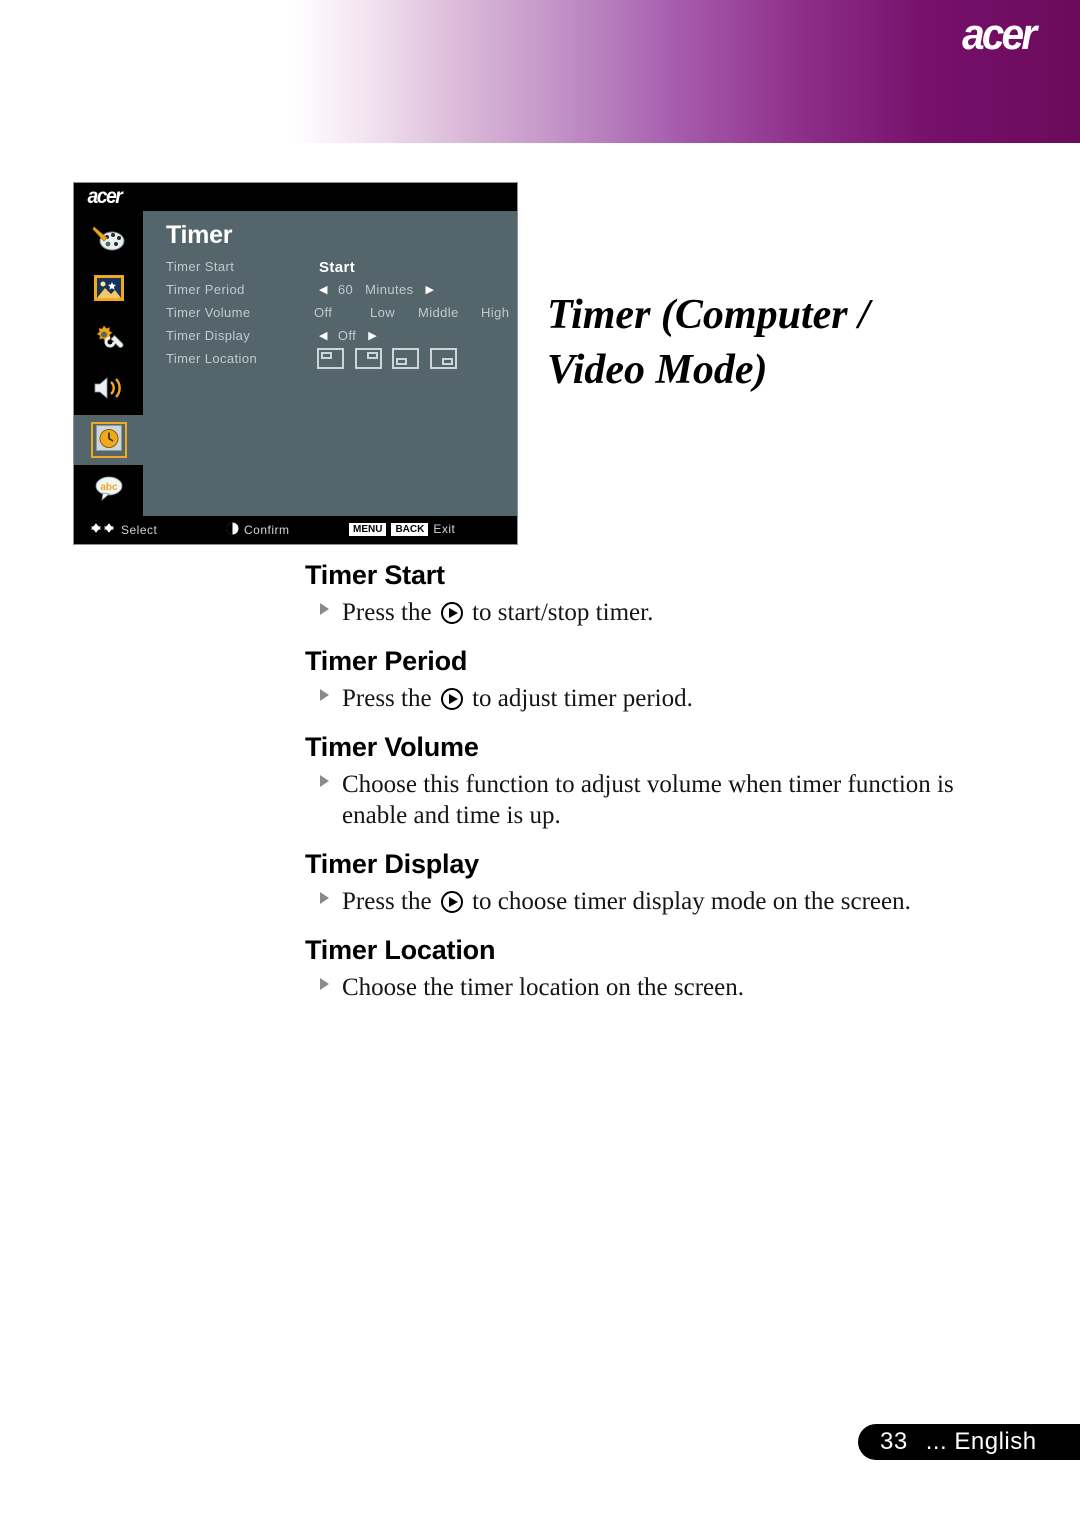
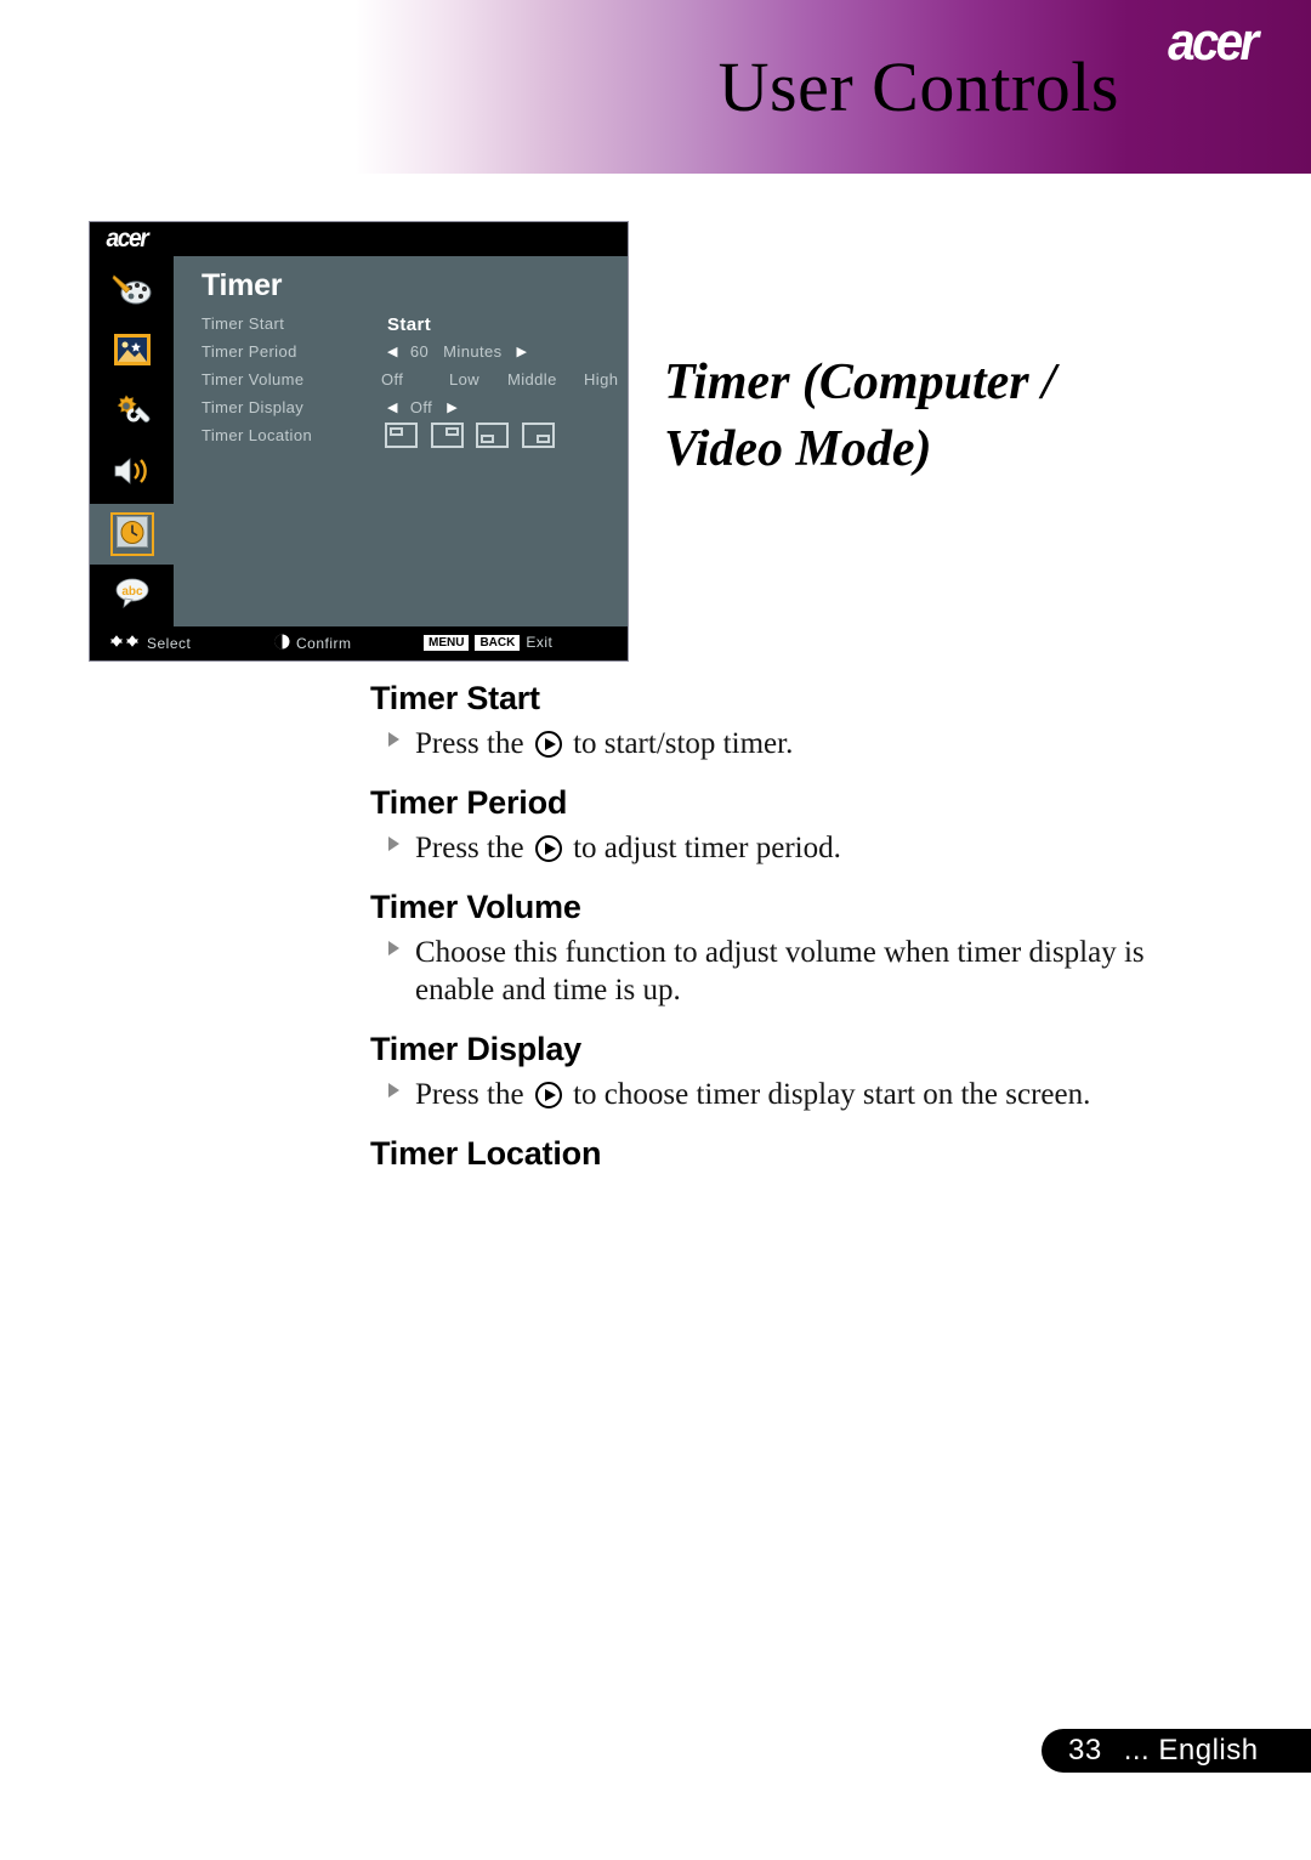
+ User Controls
  acer
  acer
  abc
  Timer
  Timer Start
  Start
  Timer Period
  ◀ 60 Minutes ▶
  Timer Volume
  Off
  Low
  Middle
  High
  Timer Display
  ◀ Off ▶
  Timer Location
  Select
  Confirm
  MENU
  BACK
  Exit
  Timer (Computer / Video Mode)
  Timer Start
  Press the to start/stop timer.
  Timer Period
  Press the to adjust timer period.
  Timer Volume
- Choose this function to adjust volume when timer function is enable and time is up.
+ Choose this function to adjust volume when timer display is enable and time is up.
  Timer Display
- Press the to choose timer display mode on the screen.
+ Press the to choose timer display start on the screen.
  Timer Location
- Choose the timer location on the screen.
  33
  ... English
